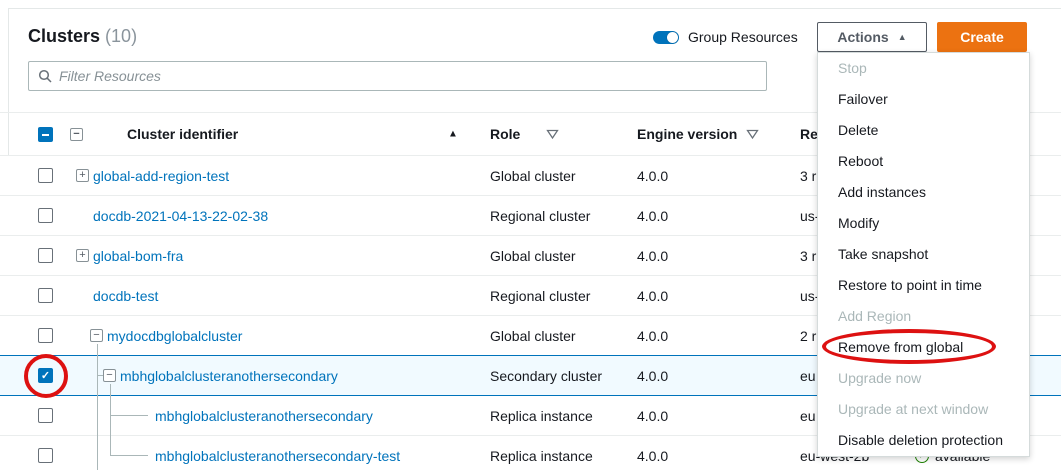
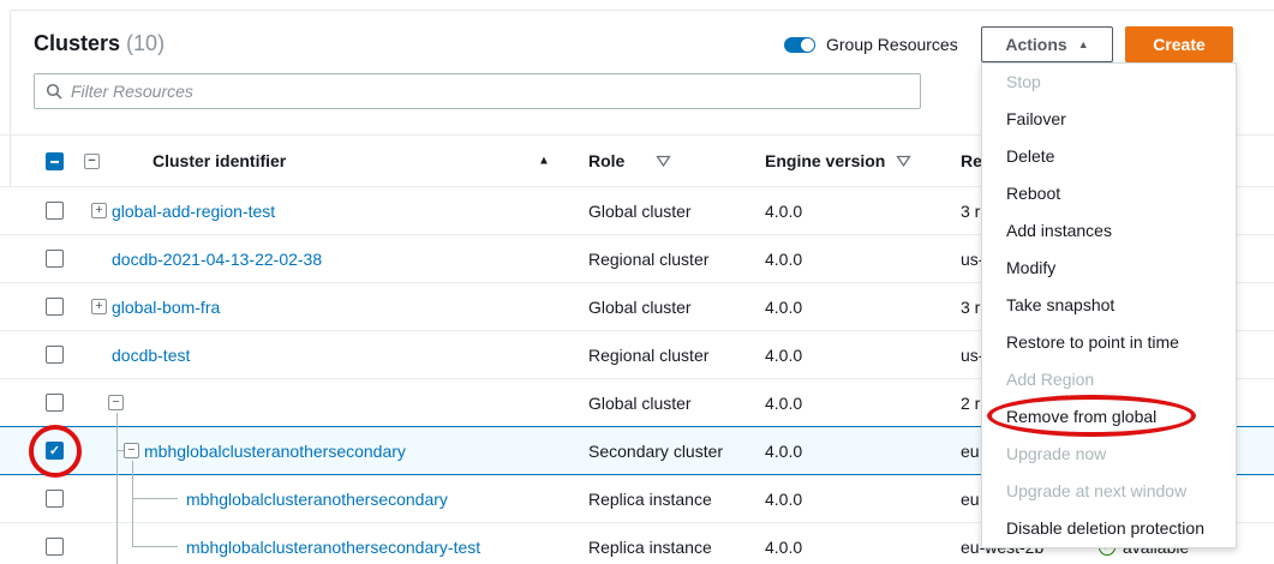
  Clusters (10)
  Group Resources
  Actions
  ▲
  Create
  Filter Resources
  −
  Cluster identifier
  ▲
  Role
  Engine version
  +
  global-add-region-test
  Global cluster
  4.0.0
  3 r
  docdb-2021-04-13-22-02-38
  Regional cluster
  4.0.0
  +
  global-bom-fra
  Global cluster
  4.0.0
  3 r
  docdb-test
  Regional cluster
  4.0.0
  −
- mydocdbglobalcluster
  Global cluster
  4.0.0
  2 r
  ✓
  −
  mbhglobalclusteranothersecondary
  Secondary cluster
  4.0.0
  eu
  mbhglobalclusteranothersecondary
  Replica instance
  4.0.0
  eu
  mbhglobalclusteranothersecondary-test
  Replica instance
  4.0.0
  Stop
  Failover
  Delete
  Reboot
  Add instances
  Modify
  Take snapshot
  Restore to point in time
  Add Region
  Remove from global
  Upgrade now
  Upgrade at next window
  Disable deletion protection
